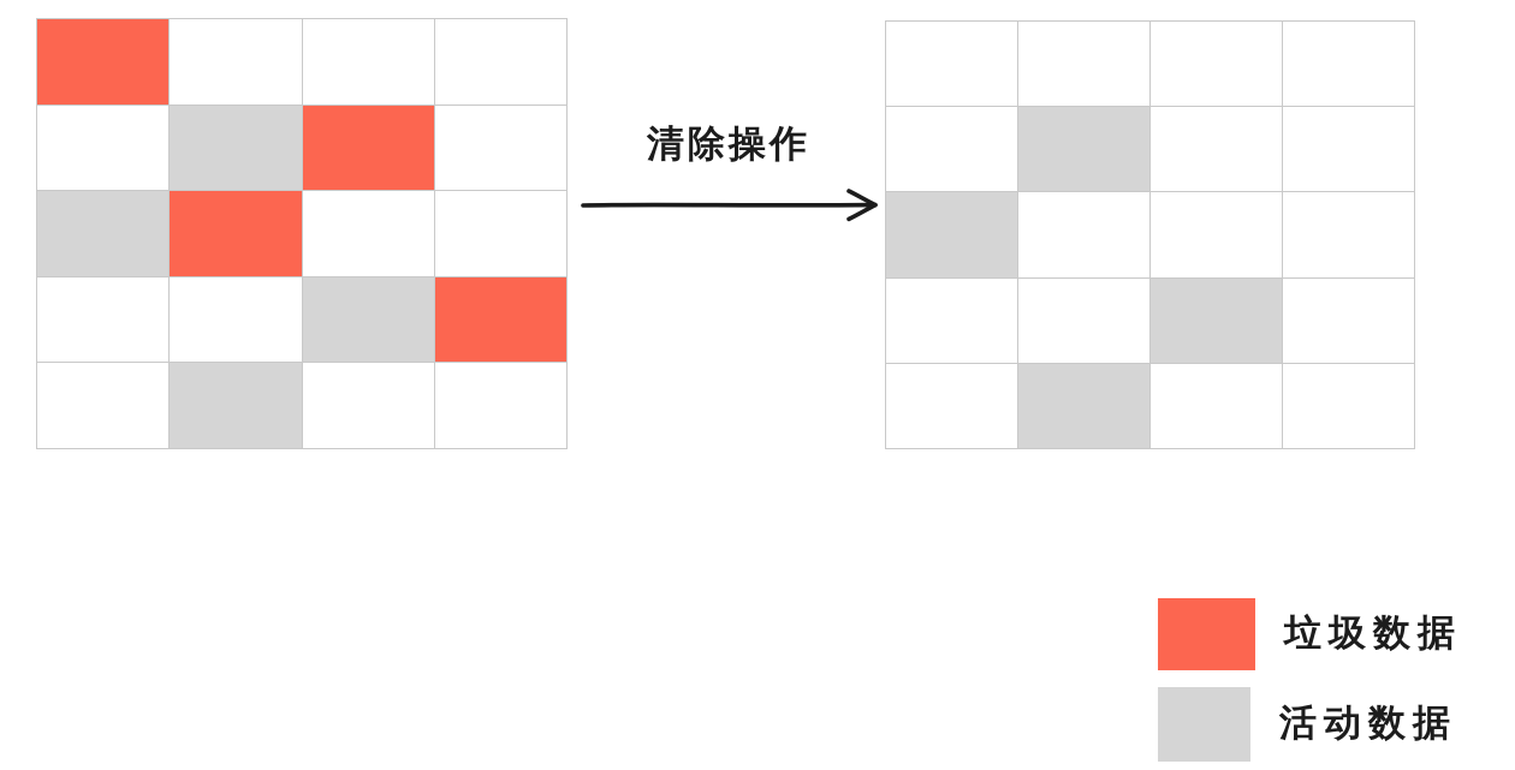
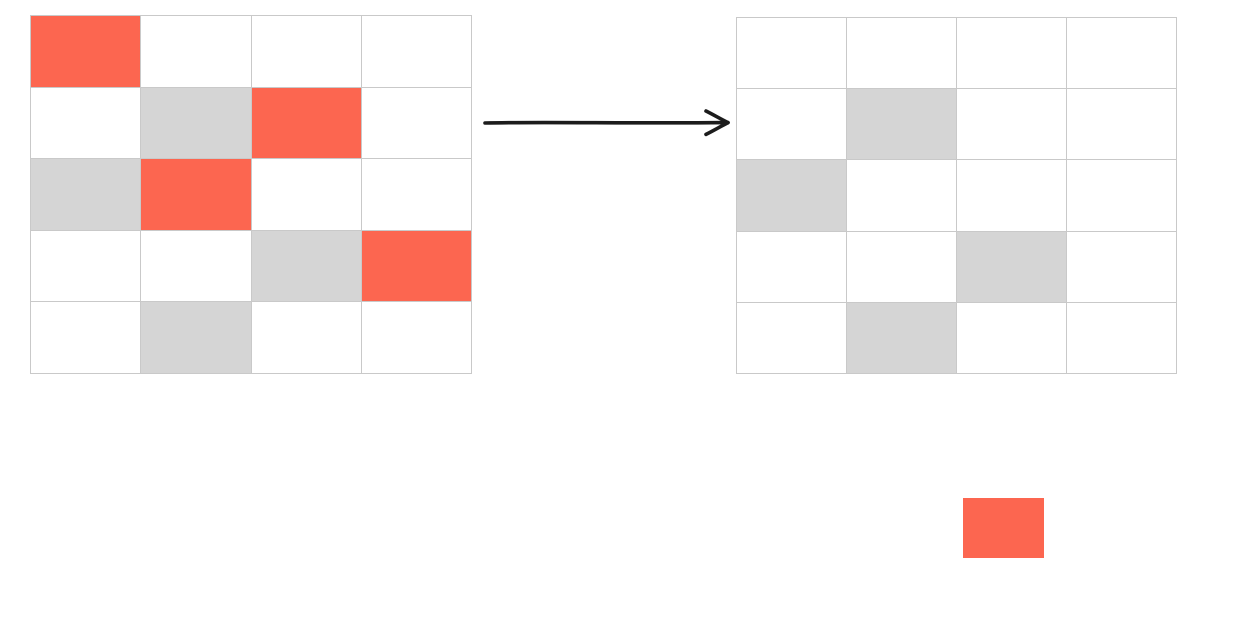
- 清除操作
- 垃圾数据
- 活动数据
